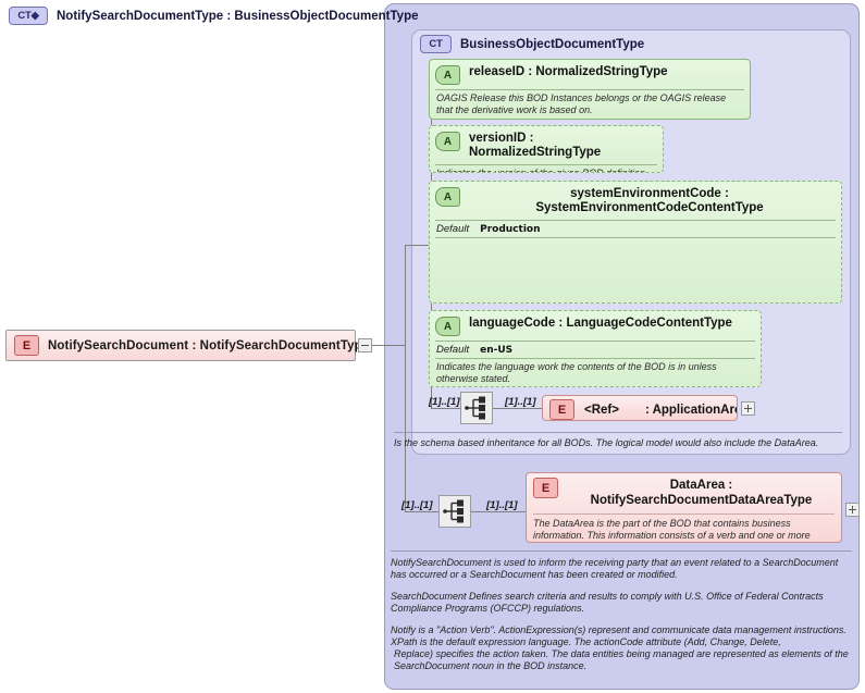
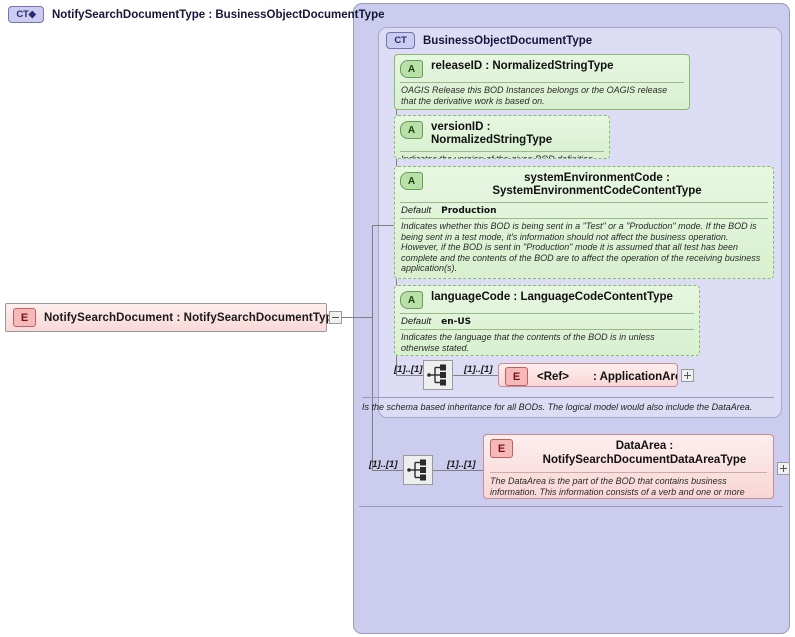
  CT◆
  NotifySearchDocumentType : BusinessObjectDocumentType
  CT
  BusinessObjectDocumentType
  E
  NotifySearchDocument : NotifySearchDocumentTy
  A
  releaseID : NormalizedStringType
  OAGIS Release this BOD Instances belongs or the OAGIS release that the derivative work is based on.
  A
  versionID : NormalizedStringType
  A
  systemEnvironmentCode : SystemEnvironmentCodeContentType
  Default
  Production
+ Indicates whether this BOD is being sent in a "Test" or a "Production" mode. If the BOD is being sent in a test mode, it's information should not affect the business operation. However, if the BOD is sent in "Production" mode it is assumed that all test has been complete and the contents of the BOD are to affect the operation of the receiving business application(s).
  A
  languageCode : LanguageCodeContentType
  Default
  en-US
- Indicates the language work the contents of the BOD is in unless otherwise stated.
+ Indicates the language that the contents of the BOD is in unless otherwise stated.
  [1]..[1]
  [1]..[1]
  E
  <Ref>
  : ApplicationAr
  Is the schema based inheritance for all BODs. The logical model would also include the DataArea.
  [1]..[1]
  [1]..[1]
  E
  DataArea : NotifySearchDocumentDataAreaType
  The DataArea is the part of the BOD that contains business information. This information consists of a verb and one or more
- NotifySearchDocument is used to inform the receiving party that an event related to a SearchDocument has occurred or a SearchDocument has been created or modified.
- SearchDocument Defines search criteria and results to comply with U.S. Office of Federal Contracts Compliance Programs (OFCCP) regulations.
- Notify is a "Action Verb". ActionExpression(s) represent and communicate data management instructions. XPath is the default expression language. The actionCode attribute (Add, Change, Delete,
- Replace) specifies the action taken. The data entities being managed are represented as elements of the SearchDocument noun in the BOD instance.
